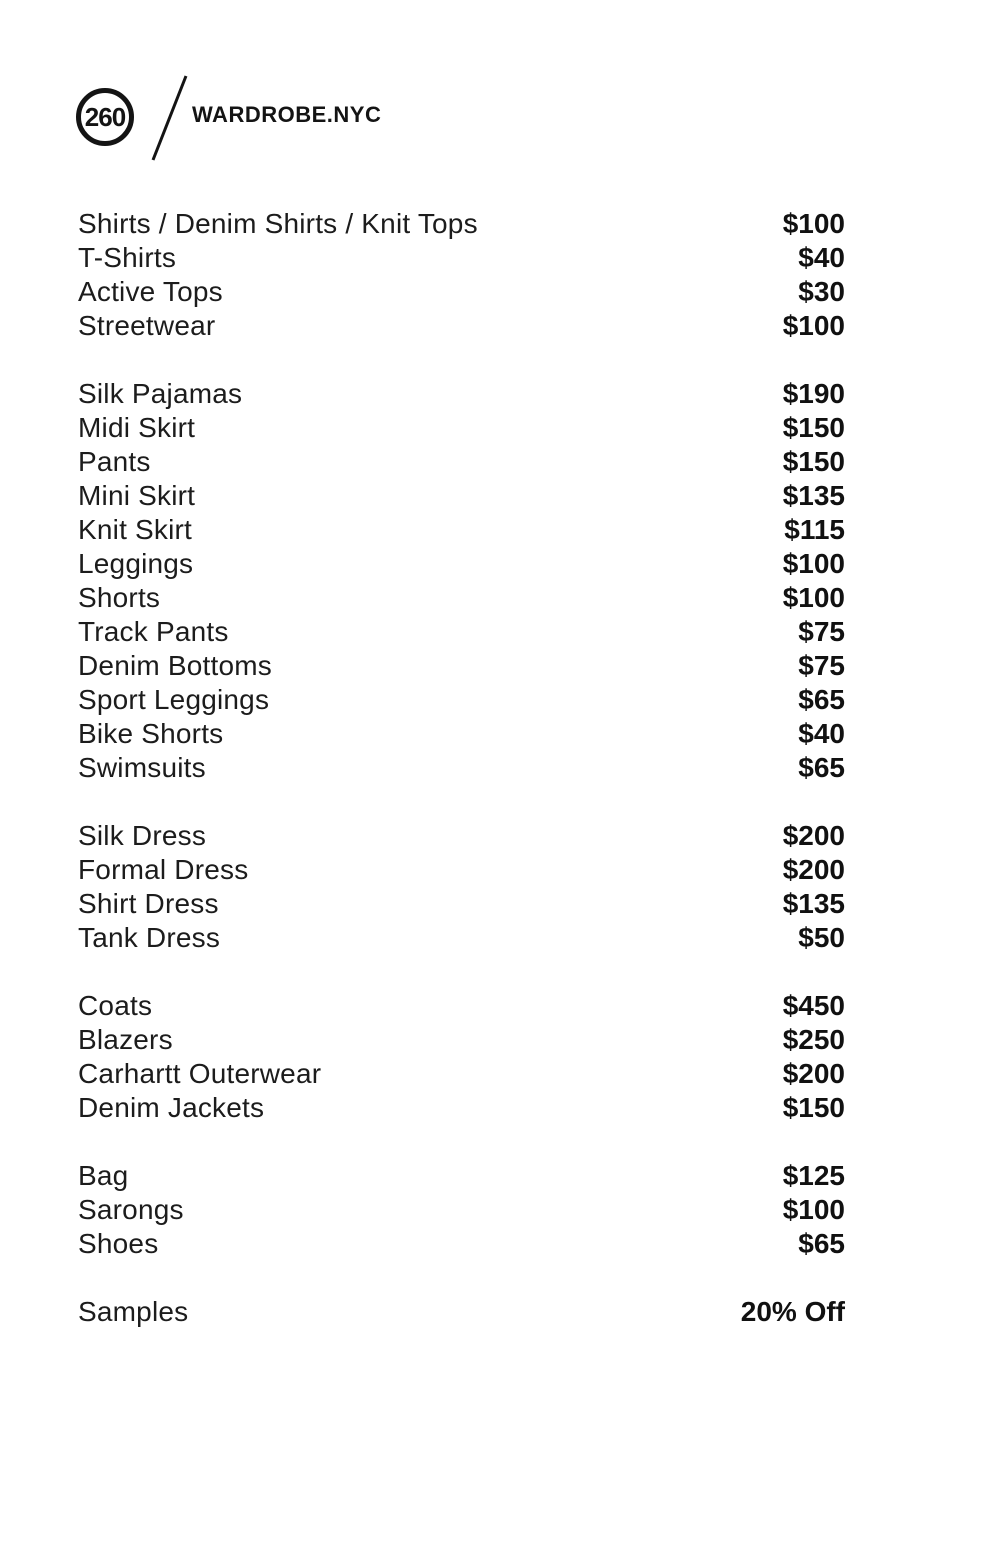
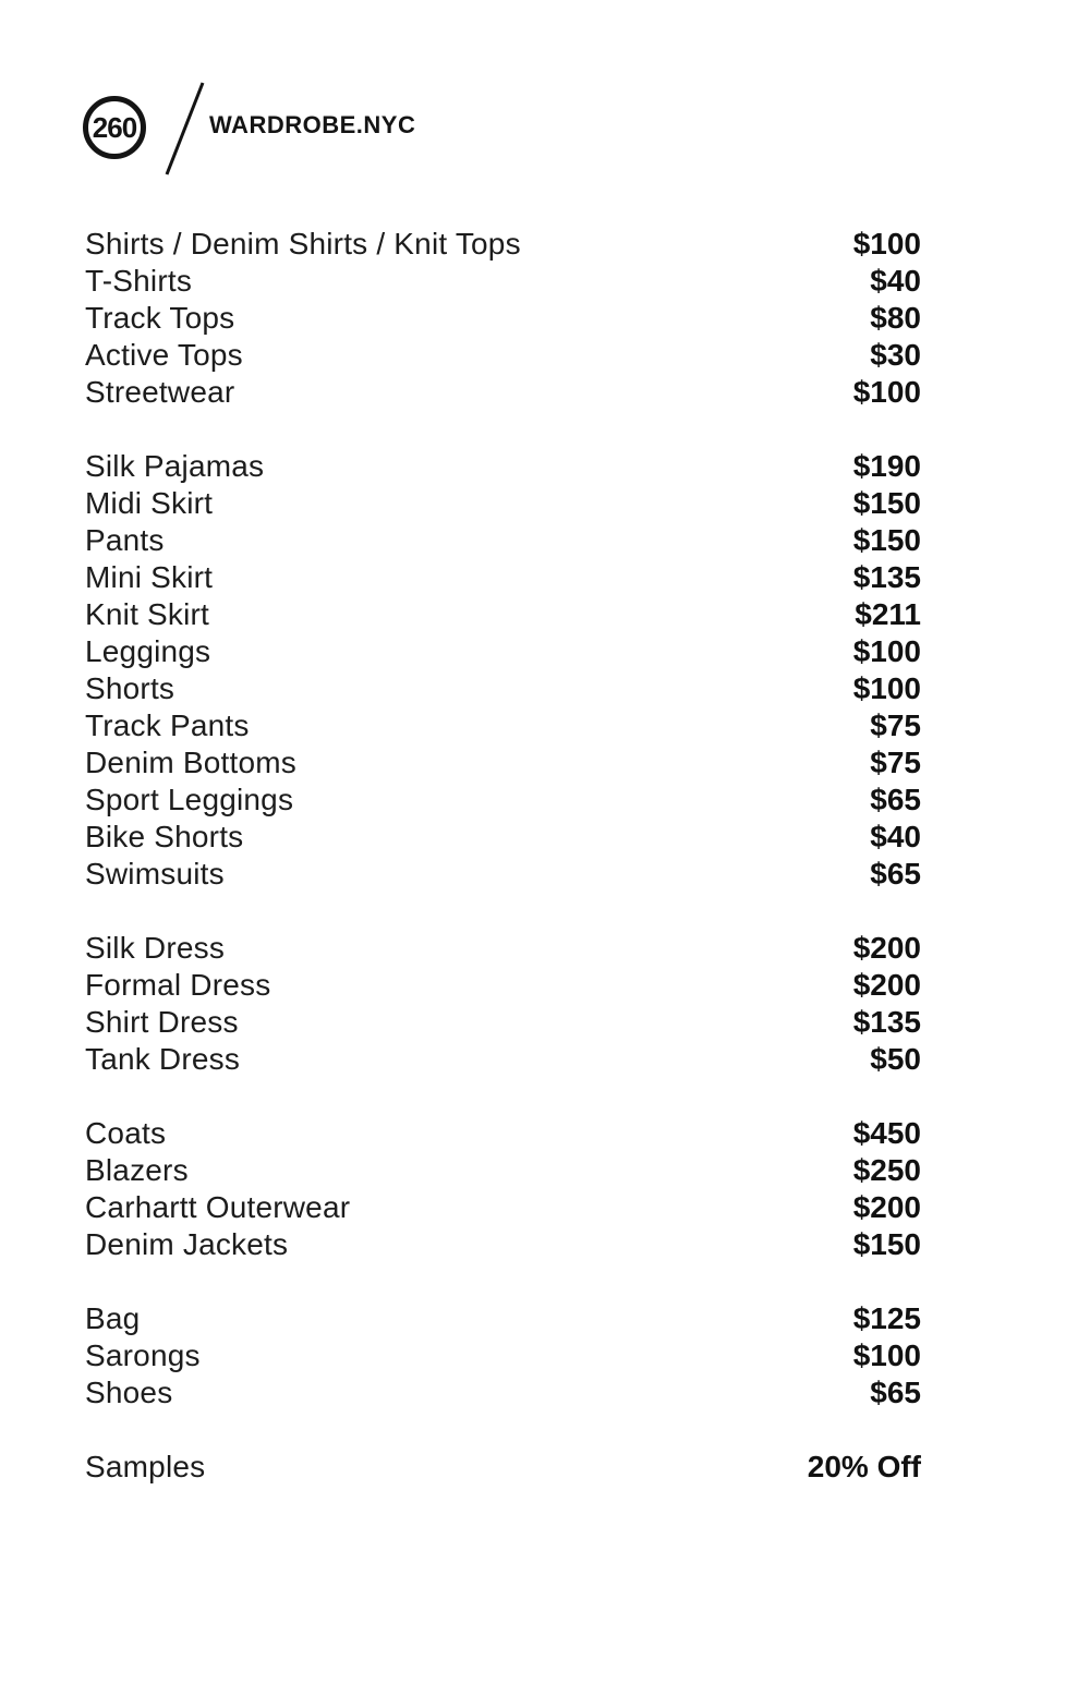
  260
  WARDROBE.NYC
  Shirts / Denim Shirts / Knit Tops
  $100
  T-Shirts
  $40
+ Track Tops
+ $80
  Active Tops
  $30
  Streetwear
  $100
  Silk Pajamas
  $190
  Midi Skirt
  $150
  Pants
  $150
  Mini Skirt
  $135
  Knit Skirt
- $115
+ $211
  Leggings
  $100
  Shorts
  $100
  Track Pants
  $75
  Denim Bottoms
  $75
  Sport Leggings
  $65
  Bike Shorts
  $40
  Swimsuits
  $65
  Silk Dress
  $200
  Formal Dress
  $200
  Shirt Dress
  $135
  Tank Dress
  $50
  Coats
  $450
  Blazers
  $250
  Carhartt Outerwear
  $200
  Denim Jackets
  $150
  Bag
  $125
  Sarongs
  $100
  Shoes
  $65
  Samples
  20% Off
